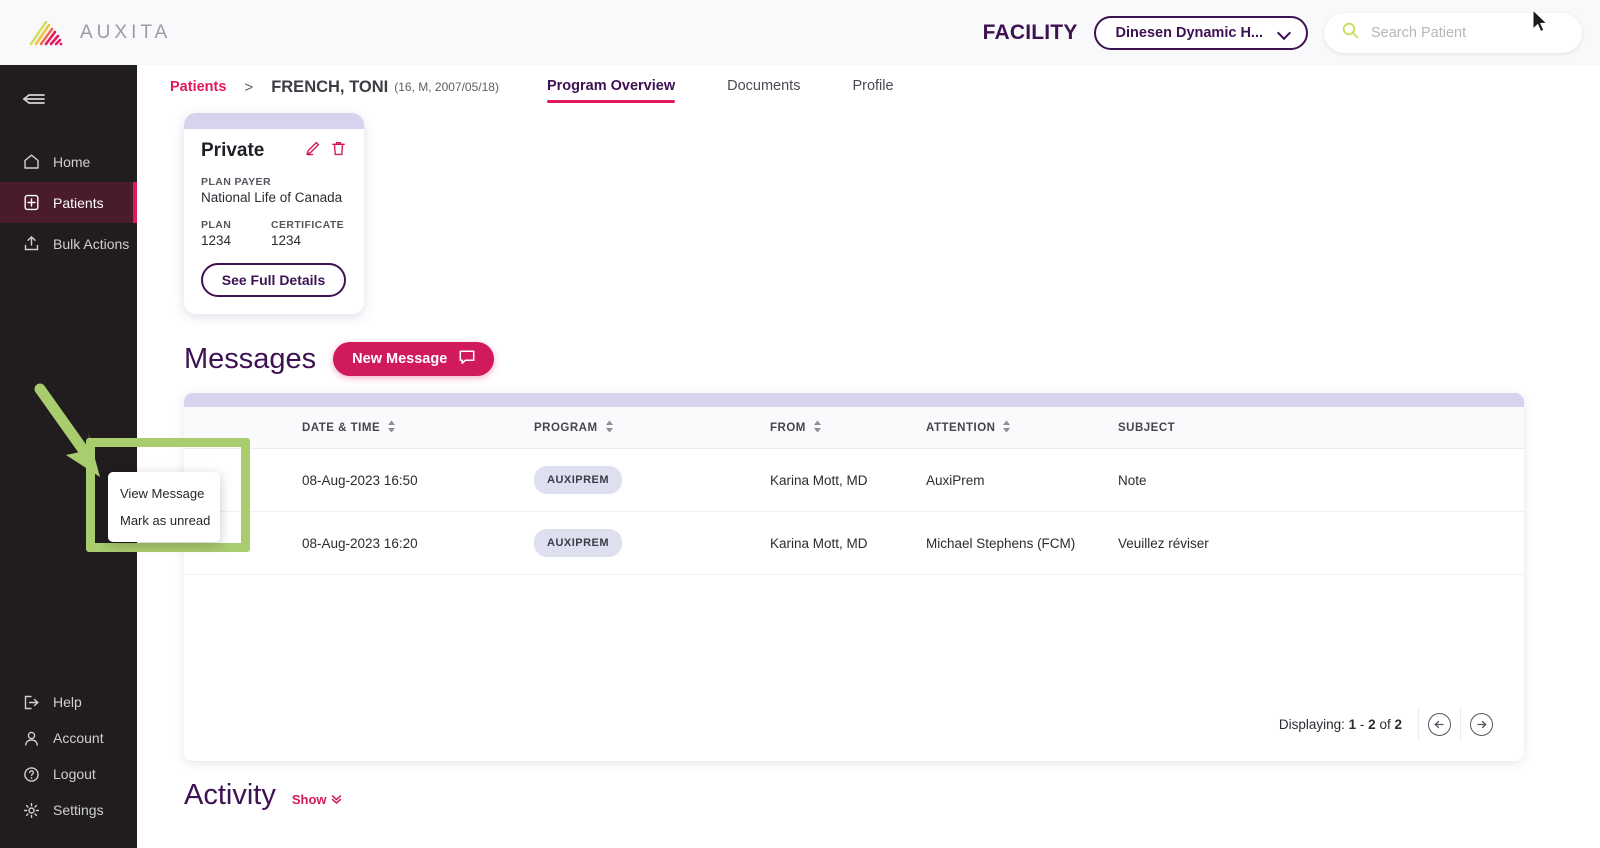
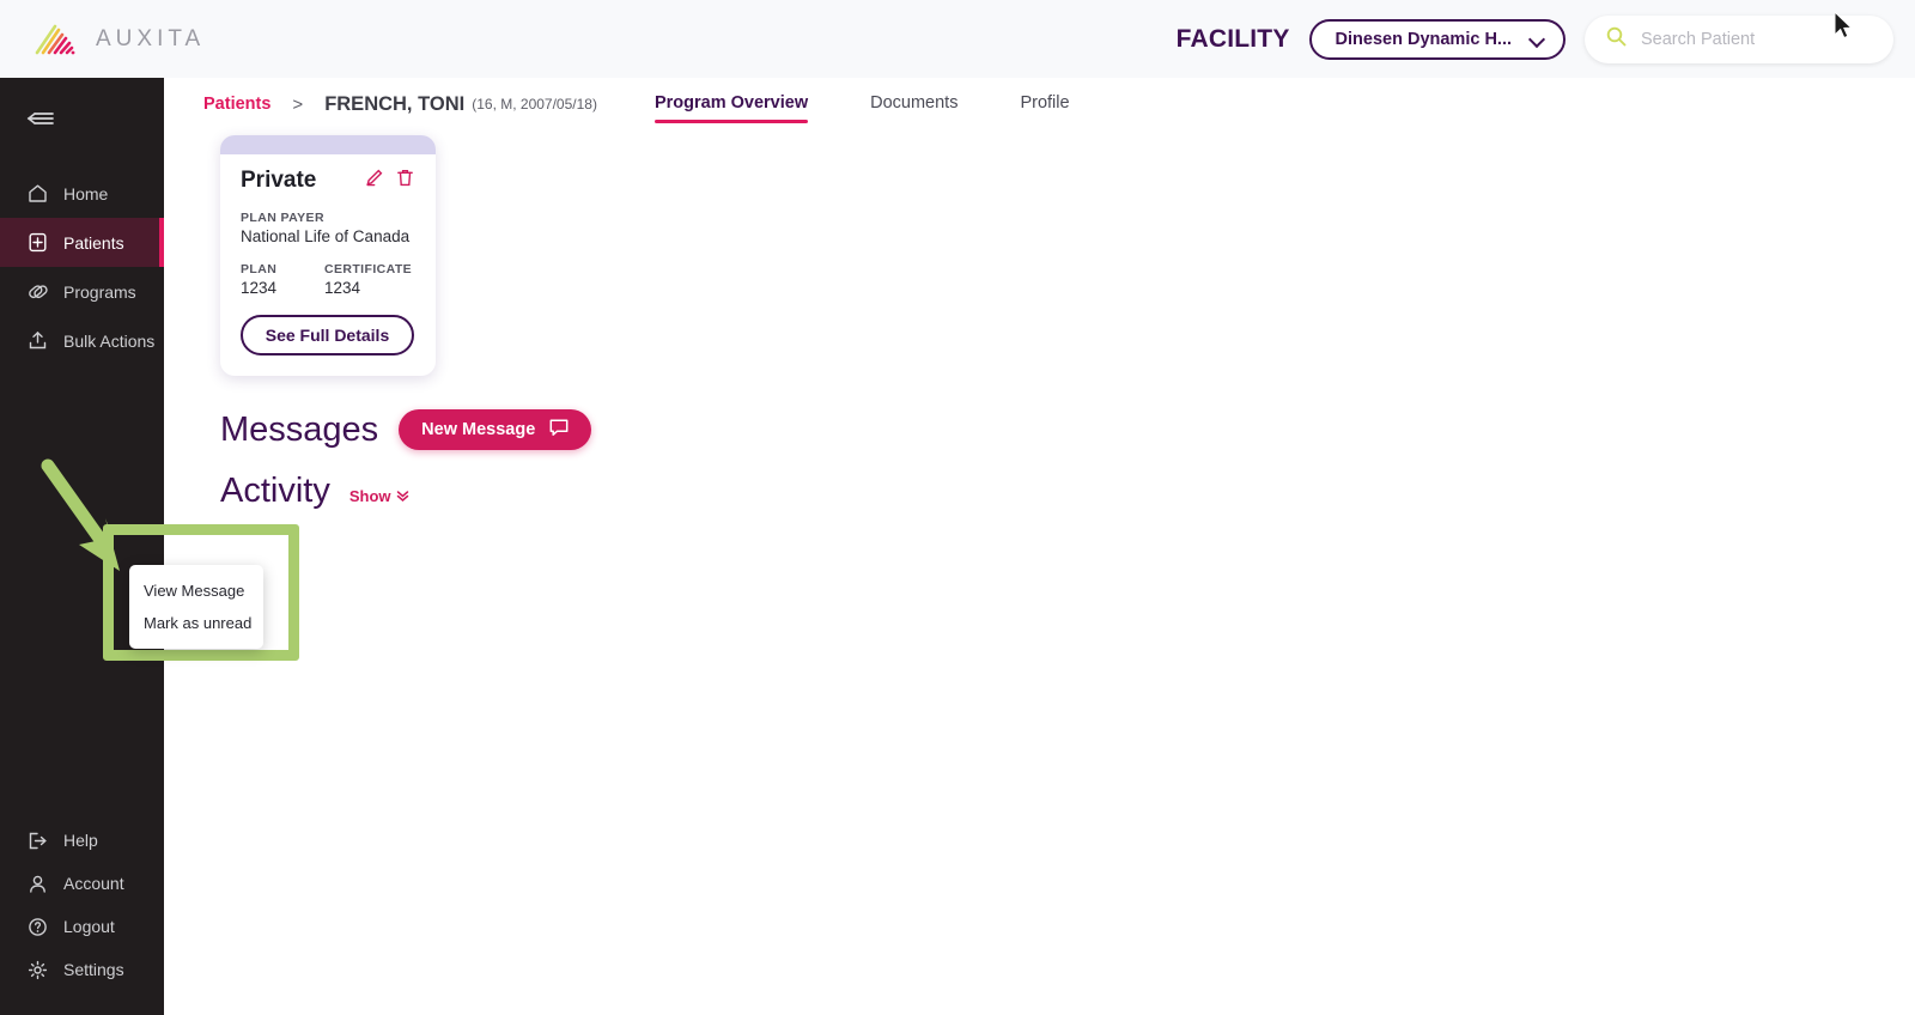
  AUXITA
  FACILITY
  Dinesen Dynamic H...
  Search Patient
  Home
  Patients
+ Programs
  Bulk Actions
  Help
  Account
  Logout
  Settings
  Patients
  >
  FRENCH, TONI
  (16, M, 2007/05/18)
  Program Overview
  Documents
  Profile
  Private
  PLAN PAYER
  National Life of Canada
  PLAN
  1234
  CERTIFICATE
  1234
  See Full Details
  Messages
  New Message
- 	DATE & TIME	PROGRAM	FROM	ATTENTION	SUBJECT
- 	08-Aug-2023 16:50	AUXIPREM	Karina Mott, MD	AuxiPrem	Note
- 	08-Aug-2023 16:20	AUXIPREM	Karina Mott, MD	Michael Stephens (FCM)	Veuillez réviser
- Displaying: 1 - 2 of 2
  Activity
  Show
  View Message
  Mark as unread
